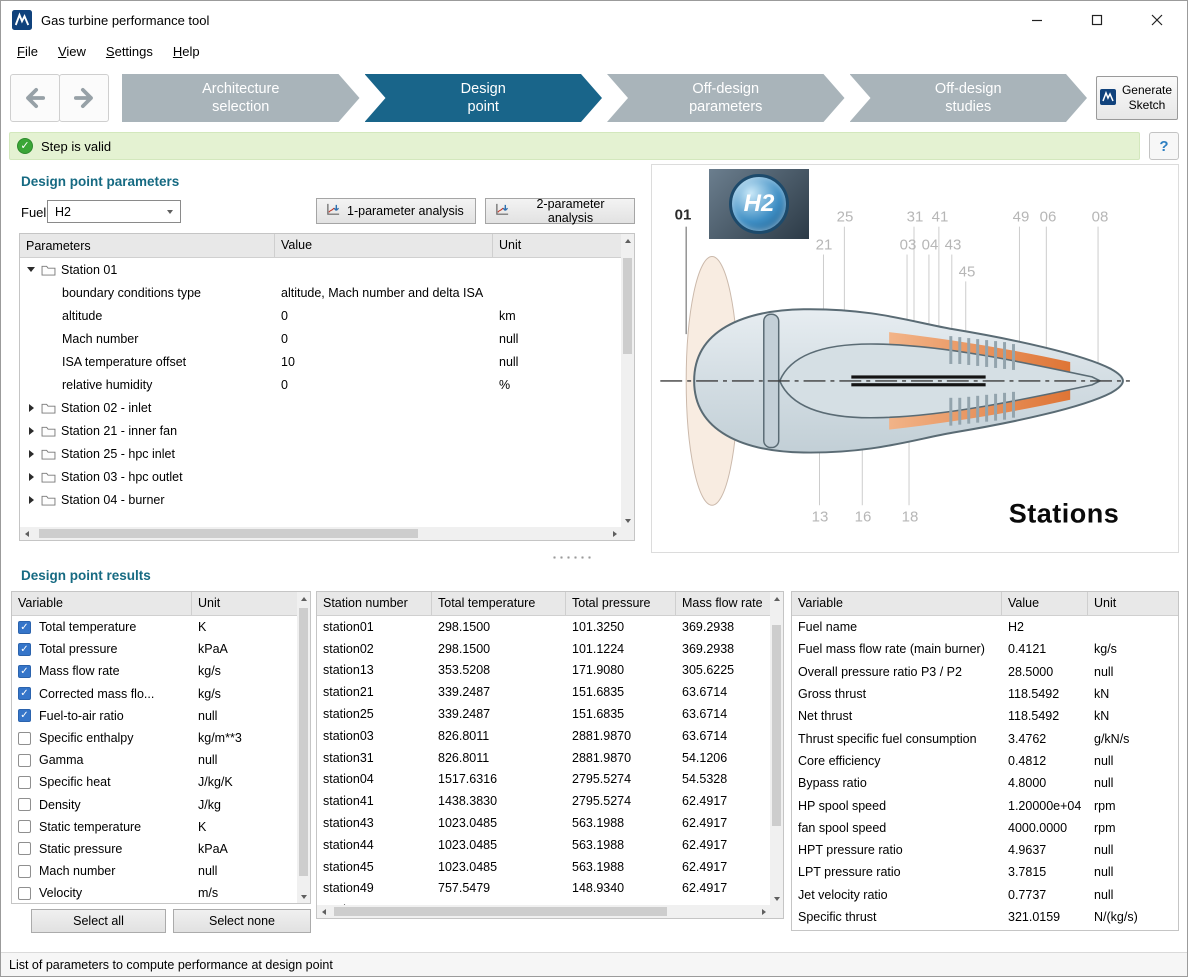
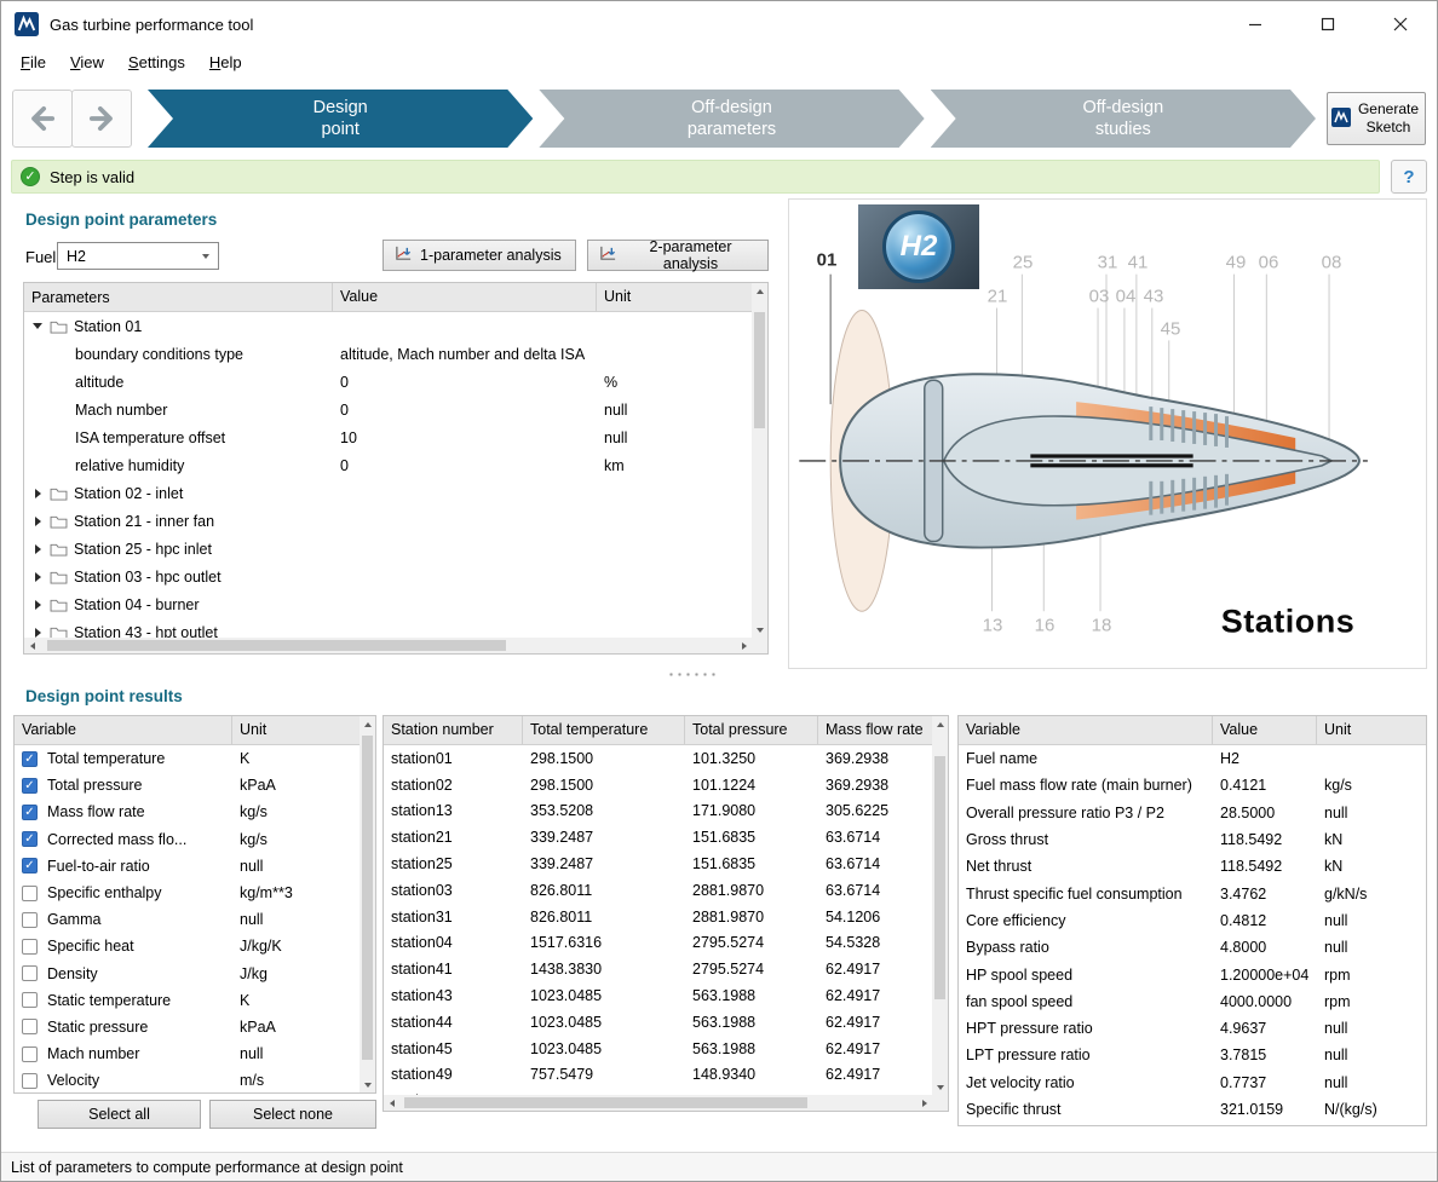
  Gas turbine performance tool
  File
  View
  Settings
  Help
- Architecture
- selection
  Design
  point
  Off-design
  parameters
  Off-design
  studies
  Generate Sketch
  Step is valid
  ?
  Design point parameters
  Fuel
  H2
  1-parameter analysis
  2-parameter analysis
  Parameters
  Value
  Unit
  Station 01
  boundary conditions type
  altitude, Mach number and delta ISA
  altitude
  0
- km
+ %
  Mach number
  0
  null
  ISA temperature offset
  10
  null
  relative humidity
  0
- %
+ km
  Station 02 - inlet
  Station 21 - inner fan
  Station 25 - hpc inlet
  Station 03 - hpc outlet
  Station 04 - burner
+ Station 43 - hpt outlet
  H2
  Stations
  01
  21
  25
  31
  41
  03
  04
  43
  45
  49
  06
  08
  13
  16
  18
  Design point results
  Variable
  Unit
  Total temperature
  K
  Total pressure
  kPaA
  Mass flow rate
  kg/s
  Corrected mass flo...
  kg/s
  Fuel-to-air ratio
  null
  Specific enthalpy
  kg/m**3
  Gamma
  null
  Specific heat
  J/kg/K
  Density
  J/kg
  Static temperature
  K
  Static pressure
  kPaA
  Mach number
  null
  Velocity
  m/s
  Station number
  Total temperature
  Total pressure
  Mass flow rate
  station01
  298.1500
  101.3250
  369.2938
  station02
  298.1500
  101.1224
  369.2938
  station13
  353.5208
  171.9080
  305.6225
  station21
  339.2487
  151.6835
  63.6714
  station25
  339.2487
  151.6835
  63.6714
  station03
  826.8011
  2881.9870
  63.6714
  station31
  826.8011
  2881.9870
  54.1206
  station04
  1517.6316
  2795.5274
  54.5328
  station41
  1438.3830
  2795.5274
  62.4917
  station43
  1023.0485
  563.1988
  62.4917
  station44
  1023.0485
  563.1988
  62.4917
  station45
  1023.0485
  563.1988
  62.4917
  station49
  757.5479
  148.9340
  62.4917
  Variable
  Value
  Unit
  Fuel name
  H2
  Fuel mass flow rate (main burner)
  0.4121
  kg/s
  Overall pressure ratio P3 / P2
  28.5000
  null
  Gross thrust
  118.5492
  kN
  Net thrust
  118.5492
  kN
  Thrust specific fuel consumption
  3.4762
  g/kN/s
  Core efficiency
  0.4812
  null
  Bypass ratio
  4.8000
  null
  HP spool speed
  1.20000e+04
  rpm
  fan spool speed
  4000.0000
  rpm
  HPT pressure ratio
  4.9637
  null
  LPT pressure ratio
  3.7815
  null
  Jet velocity ratio
  0.7737
  null
  Specific thrust
  321.0159
  N/(kg/s)
  Select all
  Select none
  List of parameters to compute performance at design point
